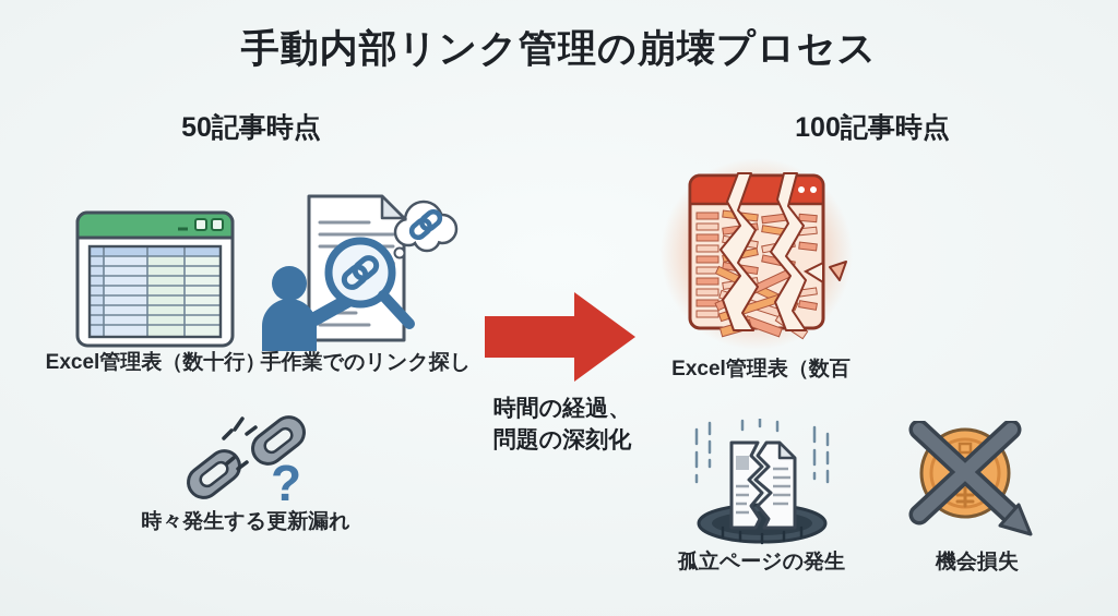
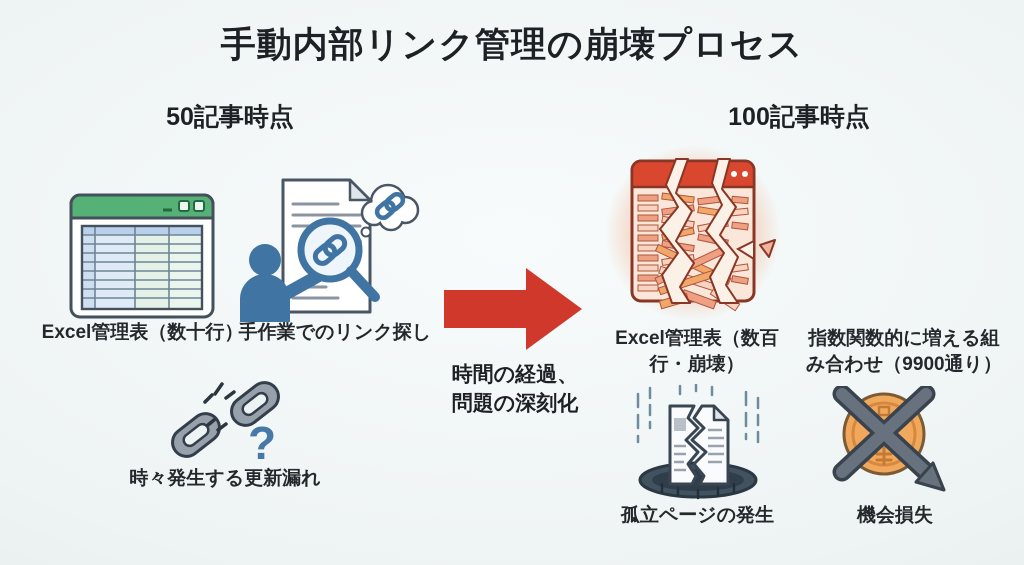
  手動内部リンク管理の崩壊プロセス
  50記事時点
  100記事時点
  Excel管理表（数十行）
  手作業でのリンク探し
  ?
  時々発生する更新漏れ
  時間の経過、
  問題の深刻化
  Excel管理表（数百
+ 行・崩壊）
+ 指数関数的に増える組
+ み合わせ（9900通り）
  孤立ページの発生
  機会損失
